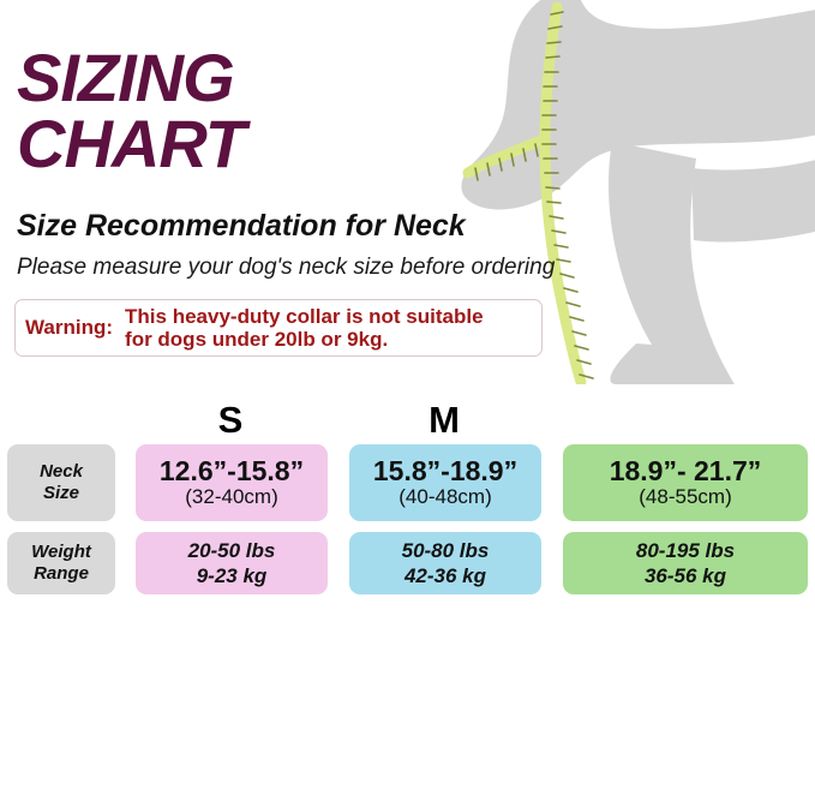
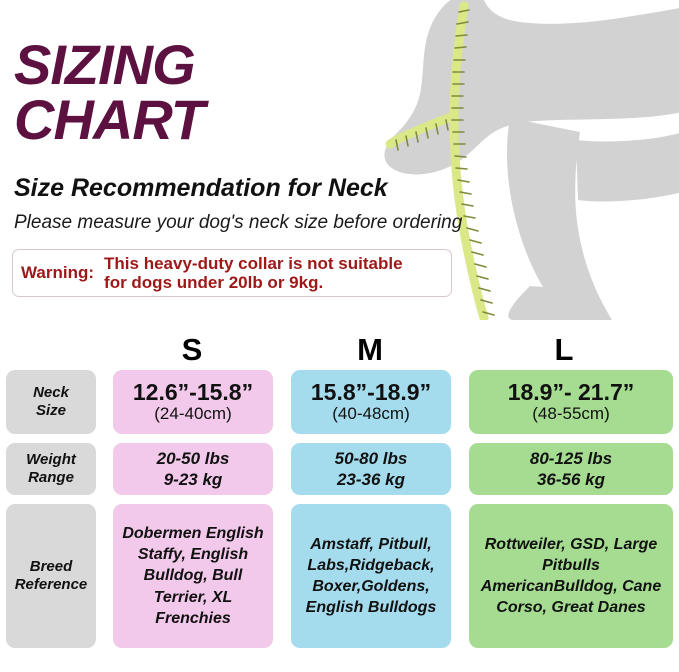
  SIZING
  CHART
  Size Recommendation for Neck
  Please measure your dog's neck size before ordering
  Warning:
  This heavy-duty collar is not suitable
  for dogs under 20lb or 9kg.
  S
  M
+ L
  Neck
  Size
  12.6”-15.8”
- (32-40cm)
+ (24-40cm)
  15.8”-18.9”
  (40-48cm)
  18.9”- 21.7”
  (48-55cm)
  Weight
  Range
  20-50 lbs
  9-23 kg
  50-80 lbs
- 42-36 kg
+ 23-36 kg
- 80-195 lbs
+ 80-125 lbs
  36-56 kg
+ Breed
+ Reference
+ Dobermen English Staffy, English Bulldog, Bull Terrier, XL Frenchies
+ Amstaff, Pitbull, Labs,Ridgeback, Boxer,Goldens, English Bulldogs
+ Rottweiler, GSD, Large Pitbulls AmericanBulldog, Cane Corso, Great Danes
